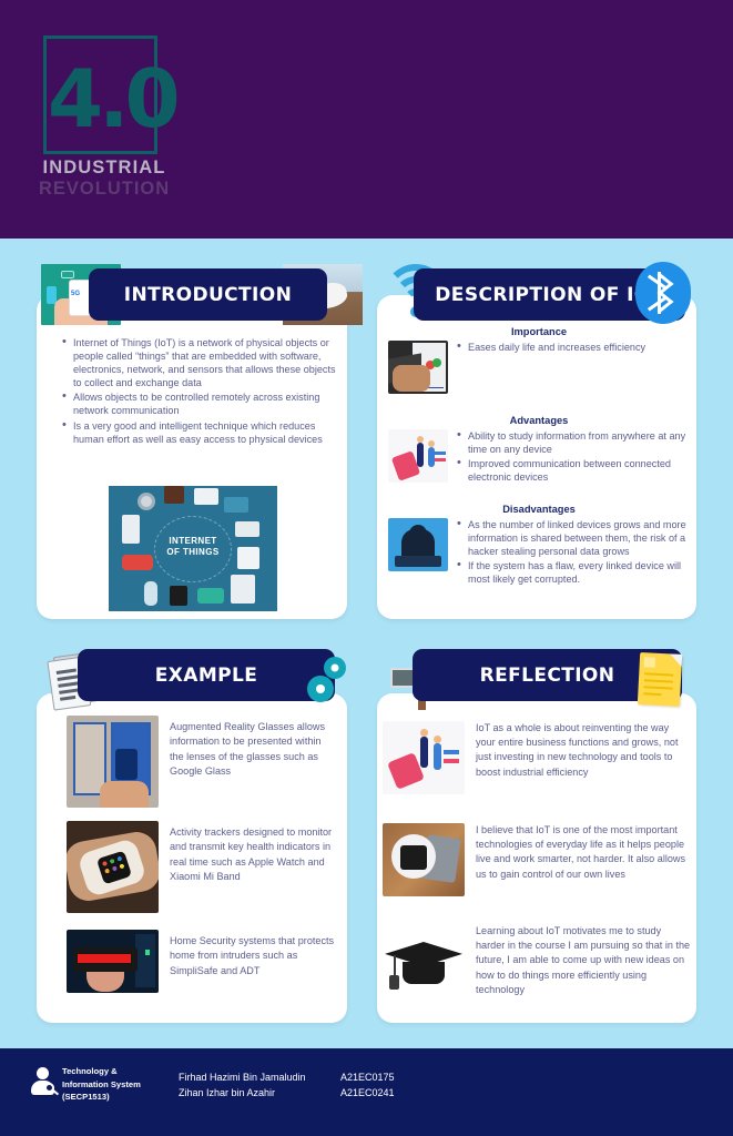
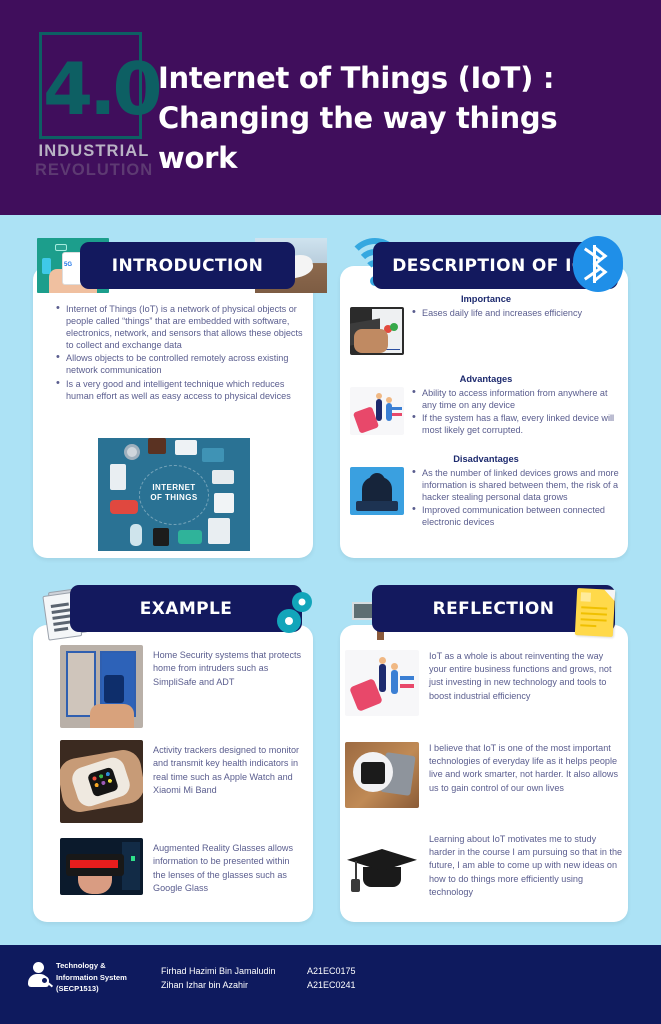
  4.0
  INDUSTRIAL
  REVOLUTION
+ Internet of Things (IoT) :
+ Changing the way things work
  INTRODUCTION
  Internet of Things (IoT) is a network of physical objects or people called “things” that are embedded with software, electronics, network, and sensors that allows these objects to collect and exchange data
  Allows objects to be controlled remotely across existing network communication
  Is a very good and intelligent technique which reduces human effort as well as easy access to physical devices
  INTERNET
  OF THINGS
  DESCRIPTION OF I
  Importance
  Eases daily life and increases efficiency
  Advantages
- Ability to study information from anywhere at any time on any device
+ Ability to access information from anywhere at any time on any device
- Improved communication between connected electronic devices
+ If the system has a flaw, every linked device will most likely get corrupted.
  Disadvantages
  As the number of linked devices grows and more information is shared between them, the risk of a hacker stealing personal data grows
- If the system has a flaw, every linked device will most likely get corrupted.
+ Improved communication between connected electronic devices
  EXAMPLE
- Augmented Reality Glasses allows information to be presented within the lenses of the glasses such as Google Glass
+ Home Security systems that protects home from intruders such as SimpliSafe and ADT
  Activity trackers designed to monitor and transmit key health indicators in real time such as Apple Watch and Xiaomi Mi Band
- Home Security systems that protects home from intruders such as SimpliSafe and ADT
+ Augmented Reality Glasses allows information to be presented within the lenses of the glasses such as Google Glass
  REFLECTION
  IoT as a whole is about reinventing the way your entire business functions and grows, not just investing in new technology and tools to boost industrial efficiency
  I believe that IoT is one of the most important technologies of everyday life as it helps people live and work smarter, not harder. It also allows us to gain control of our own lives
  Learning about IoT motivates me to study harder in the course I am pursuing so that in the future, I am able to come up with new ideas on how to do things more efficiently using technology
  Technology &
  Information System
  (SECP1513)
  Firhad Hazimi Bin Jamaludin	A21EC0175
  Zihan Izhar bin Azahir	A21EC0241
